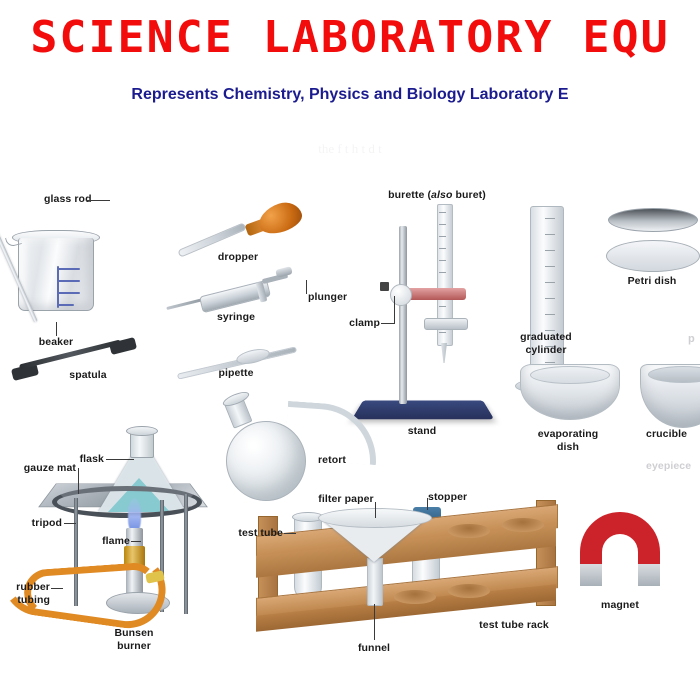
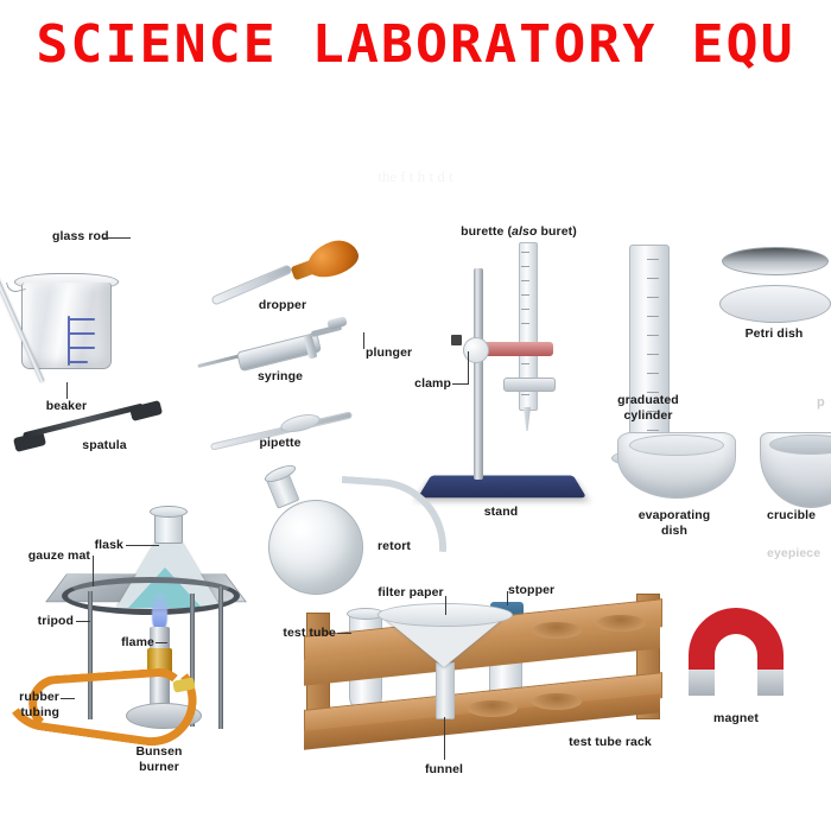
  SCIENCE LABORATORY EQU
- Represents Chemistry, Physics and Biology Laboratory E
  glass rod
  beaker
  spatula
  dropper
  syringe
  plunger
  pipette
  burette (also buret)
  clamp
  stand
  graduated
  cylinder
  Petri dish
  evaporating
  dish
  crucible
  eyepiece
  p
  flask
  gauze mat
  tripod
  flame
  rubber
  tubing
  Bunsen
  burner
  retort
  filter paper
  stopper
  test tube
  funnel
  test tube rack
  magnet
